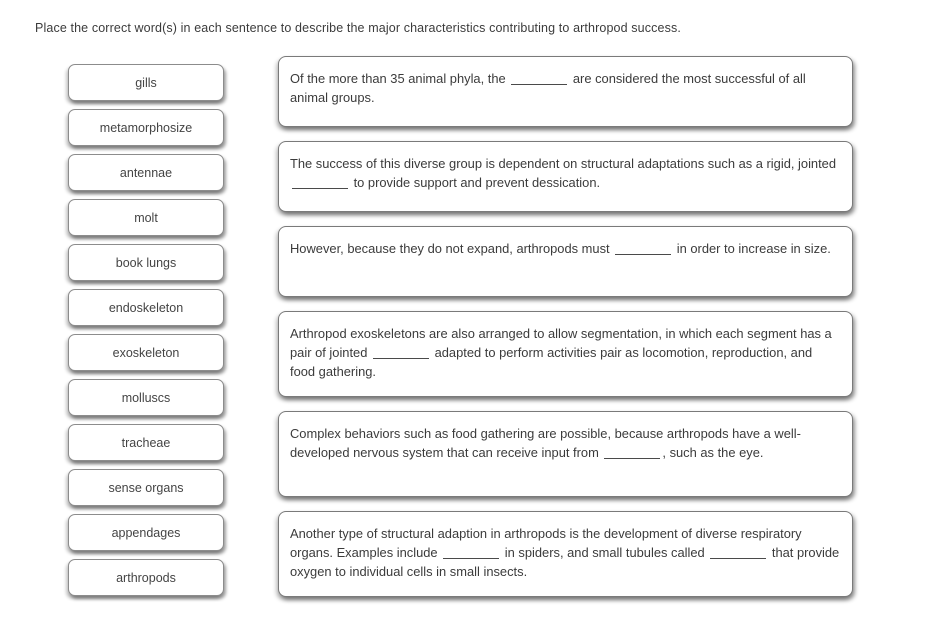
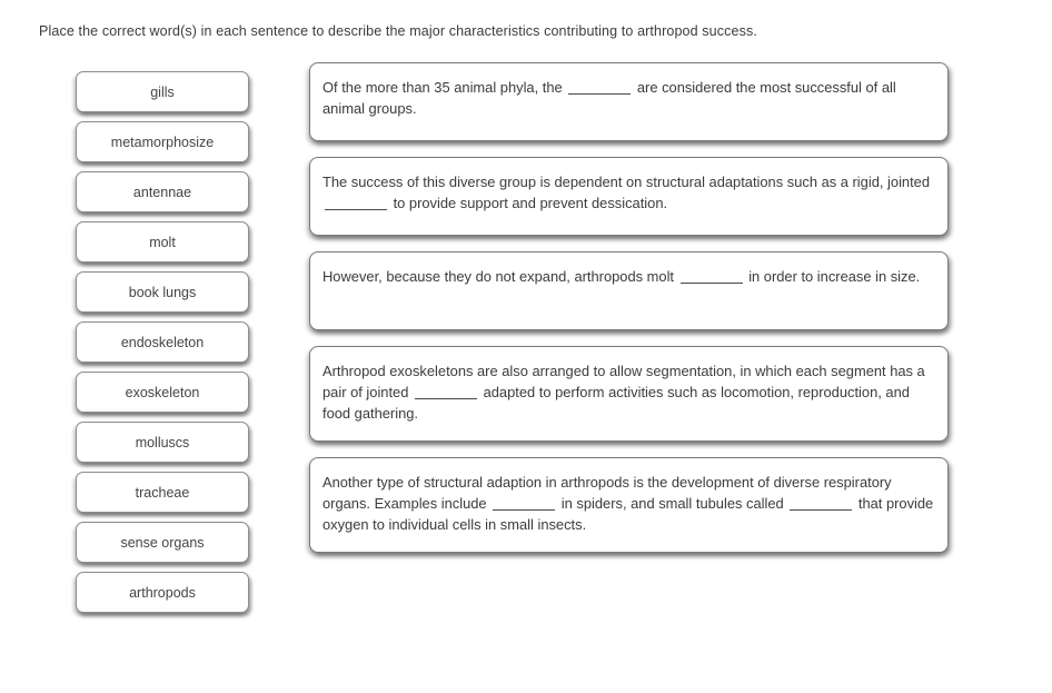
  Place the correct word(s) in each sentence to describe the major characteristics contributing to arthropod success.
  gills
  metamorphosize
  antennae
  molt
  book lungs
  endoskeleton
  exoskeleton
  molluscs
  tracheae
  sense organs
- appendages
  arthropods
  Of the more than 35 animal phyla, the are considered the most successful of all animal groups.
  The success of this diverse group is dependent on structural adaptations such as a rigid, jointed to provide support and prevent dessication.
- However, because they do not expand, arthropods must in order to increase in size.
+ However, because they do not expand, arthropods molt in order to increase in size.
- Arthropod exoskeletons are also arranged to allow segmentation, in which each segment has a pair of jointed adapted to perform activities pair as locomotion, reproduction, and food gathering.
+ Arthropod exoskeletons are also arranged to allow segmentation, in which each segment has a pair of jointed adapted to perform activities such as locomotion, reproduction, and food gathering.
- Complex behaviors such as food gathering are possible, because arthropods have a well-developed nervous system that can receive input from , such as the eye.
  Another type of structural adaption in arthropods is the development of diverse respiratory organs. Examples include in spiders, and small tubules called that provide oxygen to individual cells in small insects.
